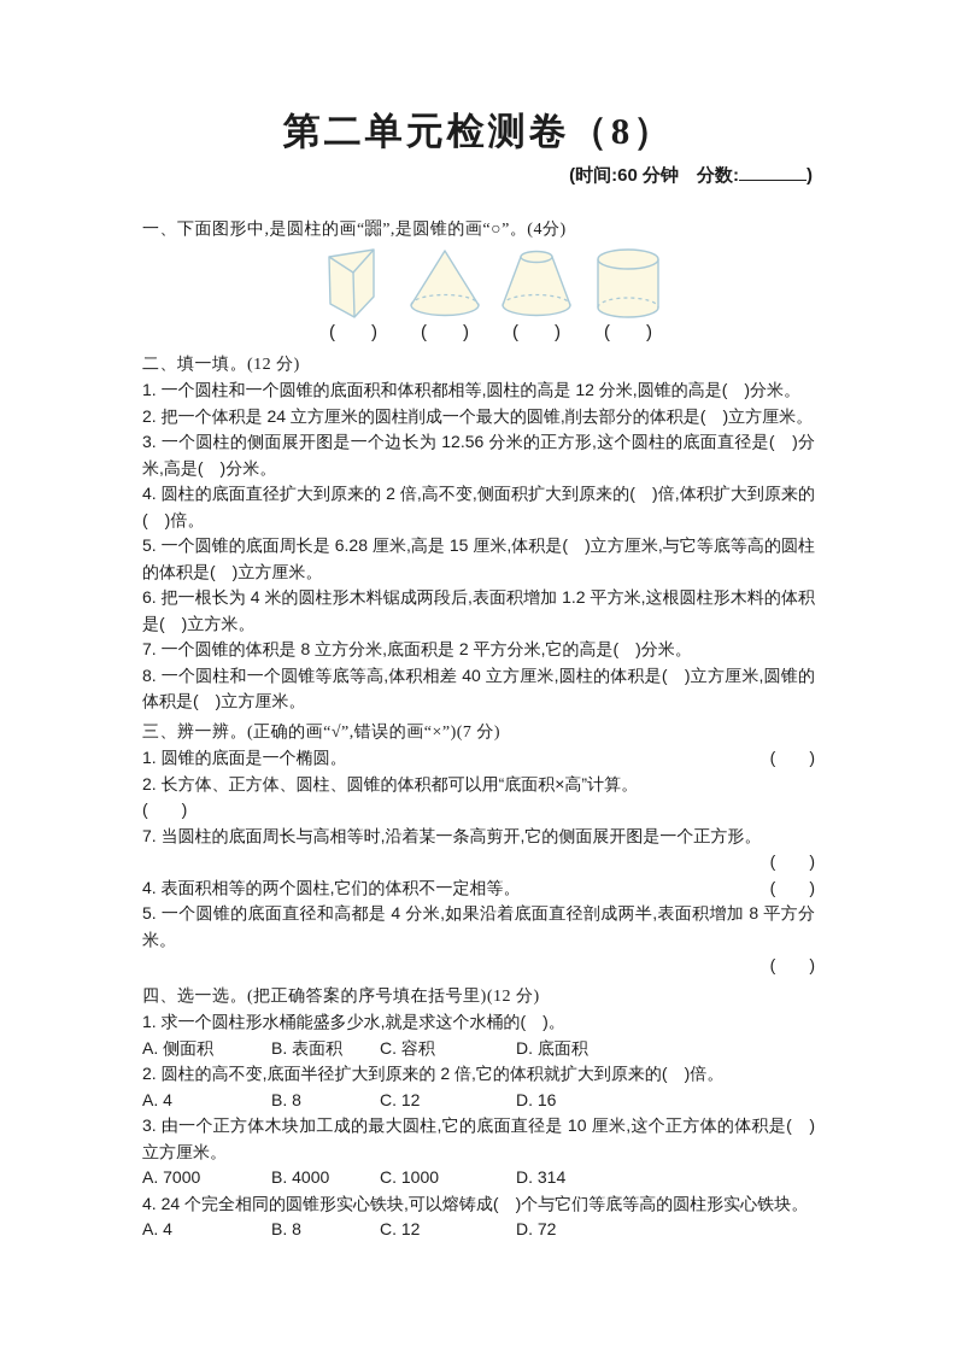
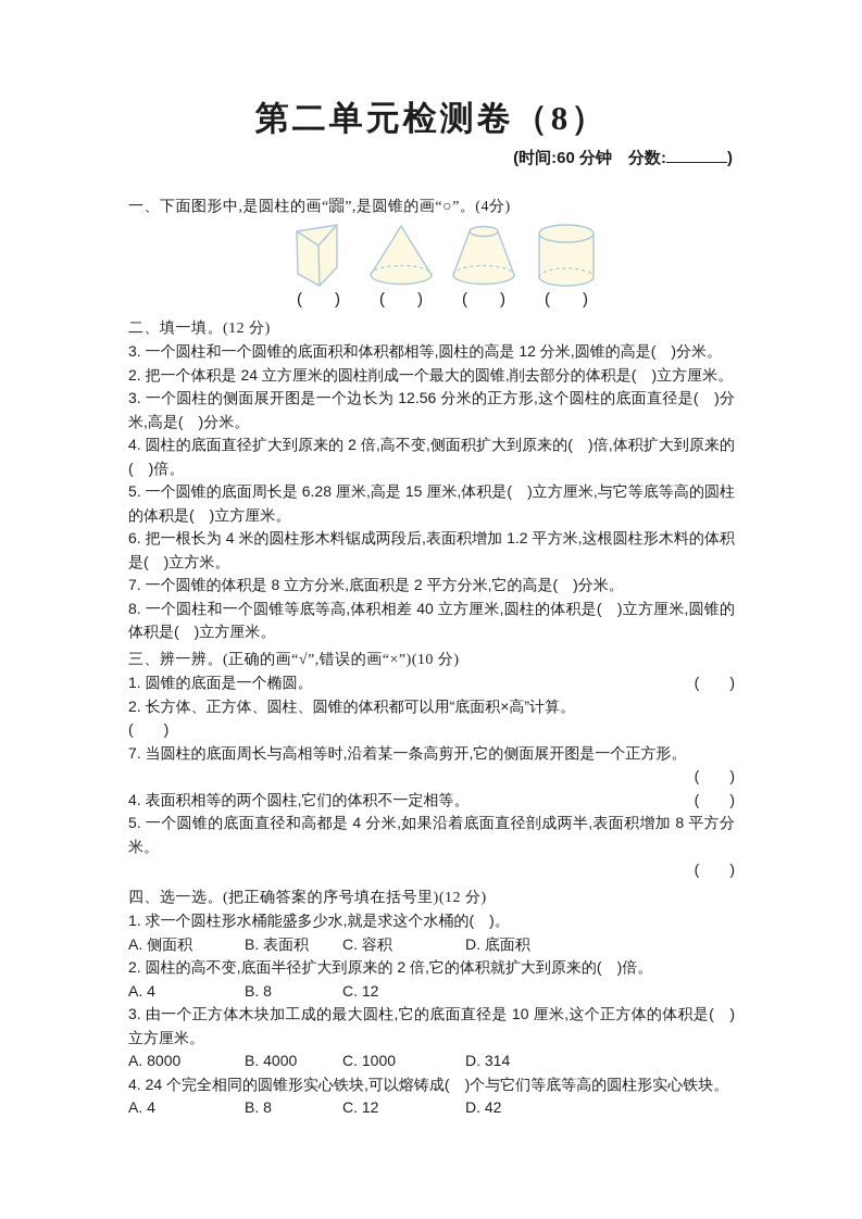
  第二单元检测卷（8）
  (时间:60 分钟 分数: )
  一、下面图形中,是圆柱的画“嚻”,是圆锥的画“○”。(4分)
  ( )
  ( )
  ( )
  ( )
  二、填一填。(12 分)
- 1. 一个圆柱和一个圆锥的底面积和体积都相等,圆柱的高是 12 分米,圆锥的高是( )分米。
+ 3. 一个圆柱和一个圆锥的底面积和体积都相等,圆柱的高是 12 分米,圆锥的高是( )分米。
  2. 把一个体积是 24 立方厘米的圆柱削成一个最大的圆锥,削去部分的体积是( )立方厘米。
  3. 一个圆柱的侧面展开图是一个边长为 12.56 分米的正方形,这个圆柱的底面直径是( )分米,高是( )分米。
  4. 圆柱的底面直径扩大到原来的 2 倍,高不变,侧面积扩大到原来的( )倍,体积扩大到原来的( )倍。
  5. 一个圆锥的底面周长是 6.28 厘米,高是 15 厘米,体积是( )立方厘米,与它等底等高的圆柱的体积是( )立方厘米。
  6. 把一根长为 4 米的圆柱形木料锯成两段后,表面积增加 1.2 平方米,这根圆柱形木料的体积是( )立方米。
  7. 一个圆锥的体积是 8 立方分米,底面积是 2 平方分米,它的高是( )分米。
  8. 一个圆柱和一个圆锥等底等高,体积相差 40 立方厘米,圆柱的体积是( )立方厘米,圆锥的体积是( )立方厘米。
- 三、辨一辨。(正确的画“√”,错误的画“×”)(7 分)
+ 三、辨一辨。(正确的画“√”,错误的画“×”)(10 分)
  1. 圆锥的底面是一个椭圆。
  ( )
  2. 长方体、正方体、圆柱、圆锥的体积都可以用“底面积×高”计算。
  ( )
  7. 当圆柱的底面周长与高相等时,沿着某一条高剪开,它的侧面展开图是一个正方形。
  ( )
  4. 表面积相等的两个圆柱,它们的体积不一定相等。
  ( )
  5. 一个圆锥的底面直径和高都是 4 分米,如果沿着底面直径剖成两半,表面积增加 8 平方分米。
  ( )
  四、选一选。(把正确答案的序号填在括号里)(12 分)
  1. 求一个圆柱形水桶能盛多少水,就是求这个水桶的( )。
  A. 侧面积
  B. 表面积
  C. 容积
  D. 底面积
  2. 圆柱的高不变,底面半径扩大到原来的 2 倍,它的体积就扩大到原来的( )倍。
  A. 4
  B. 8
  C. 12
- D. 16
  3. 由一个正方体木块加工成的最大圆柱,它的底面直径是 10 厘米,这个正方体的体积是( )立方厘米。
- A. 7000
+ A. 8000
  B. 4000
  C. 1000
  D. 314
  4. 24 个完全相同的圆锥形实心铁块,可以熔铸成( )个与它们等底等高的圆柱形实心铁块。
  A. 4
  B. 8
  C. 12
- D. 72
+ D. 42
